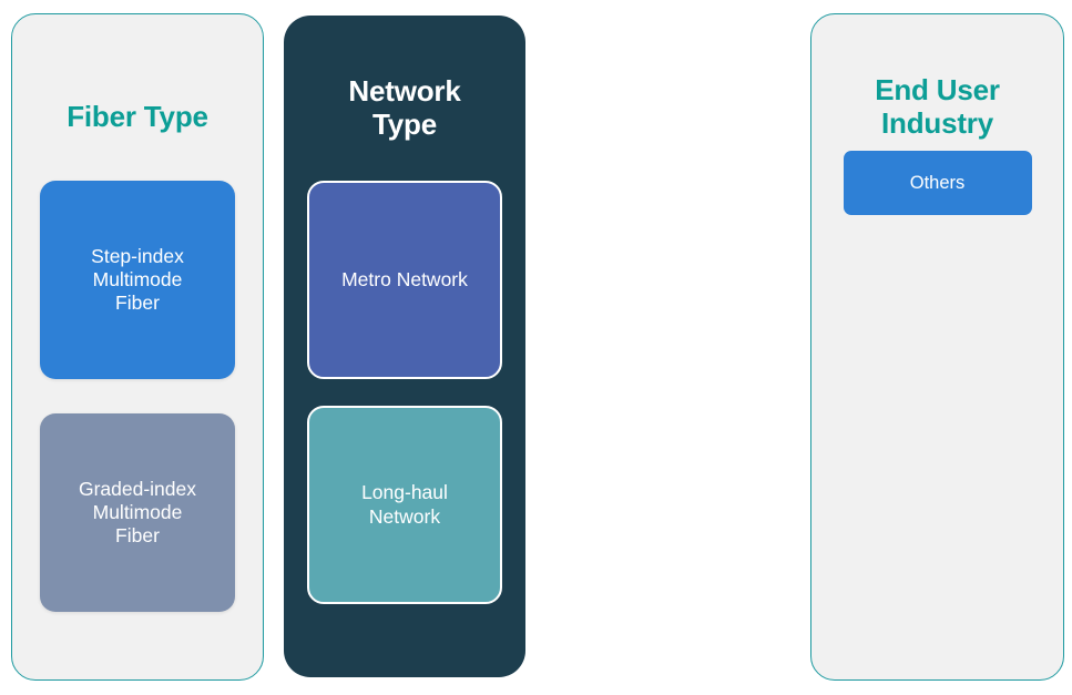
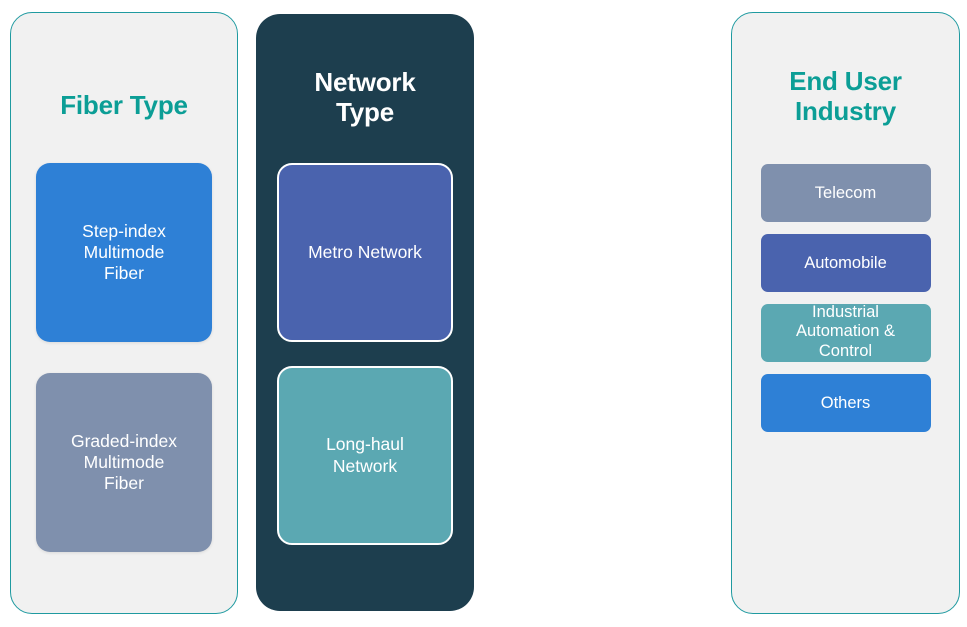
  Fiber Type
  Step-index
  Multimode
  Fiber
  Graded-index
  Multimode
  Fiber
  Network
  Type
  Metro Network
  Long-haul
  Network
  End User
  Industry
+ Telecom
+ Automobile
+ Industrial
+ Automation &
+ Control
  Others
